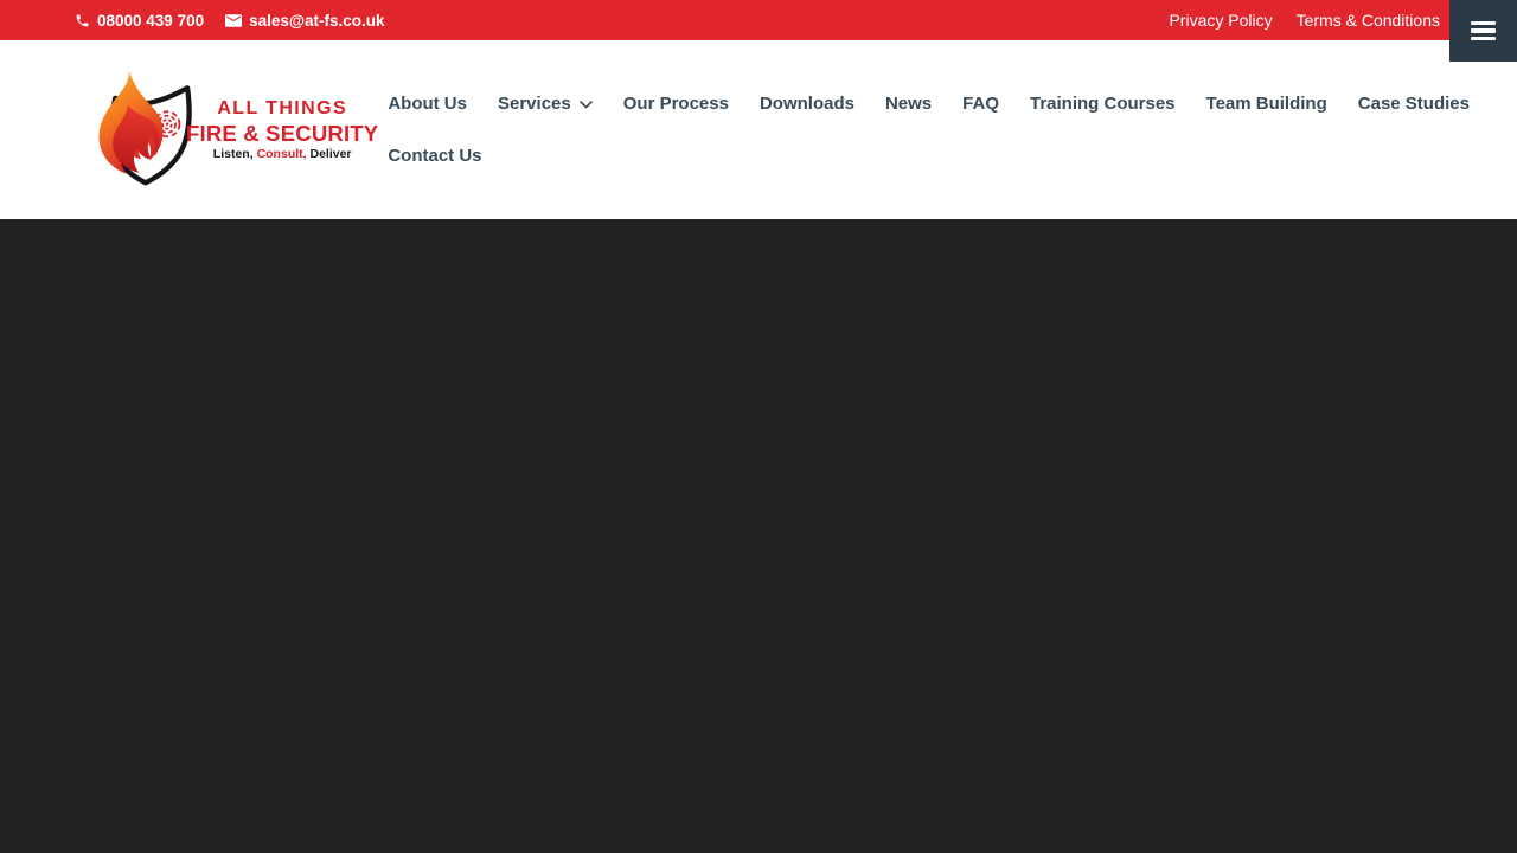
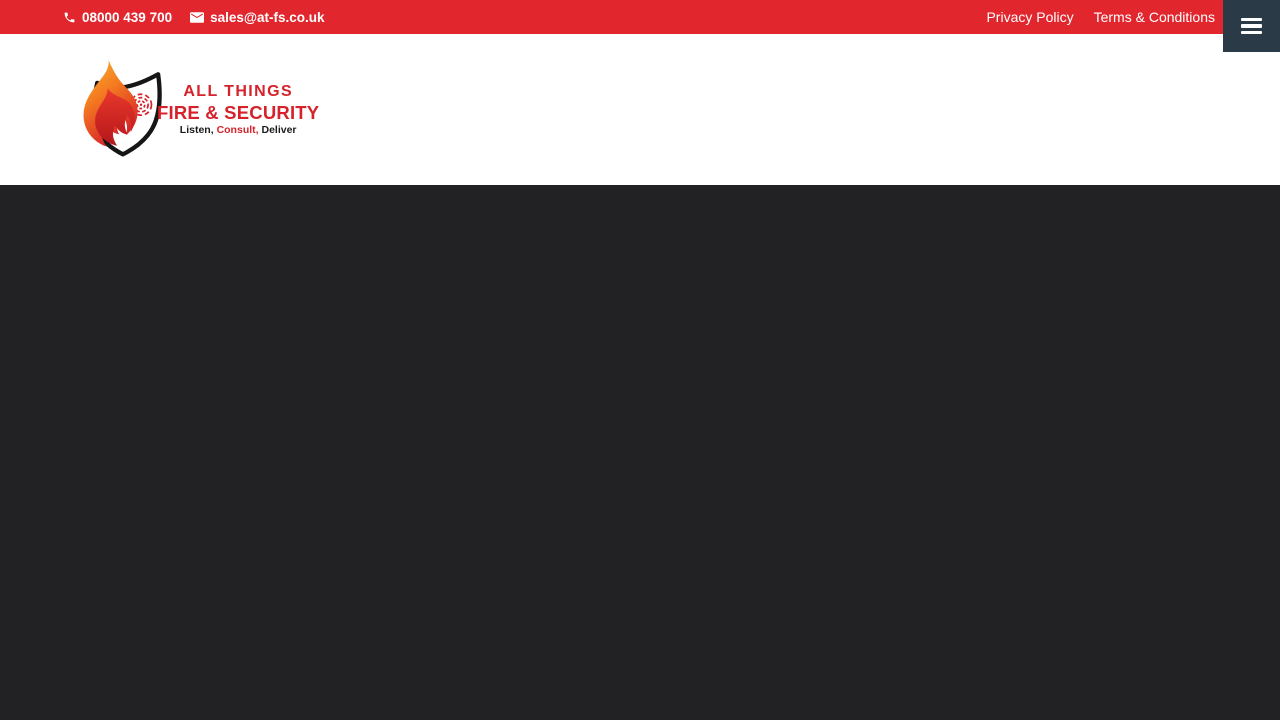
  08000 439 700
  sales@at-fs.co.uk
  Privacy Policy
  Terms & Conditions
  ALL THINGS
  FIRE & SECURITY
  Listen, Consult, Deliver
- About Us
- Services
- Our Process
- Downloads
- News
- FAQ
- Training Courses
- Team Building
- Case Studies
- Contact Us
